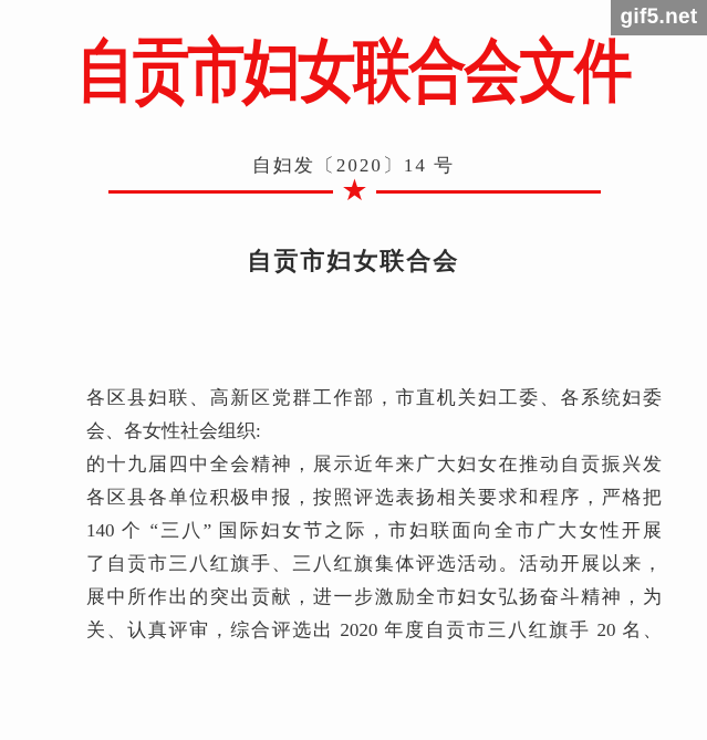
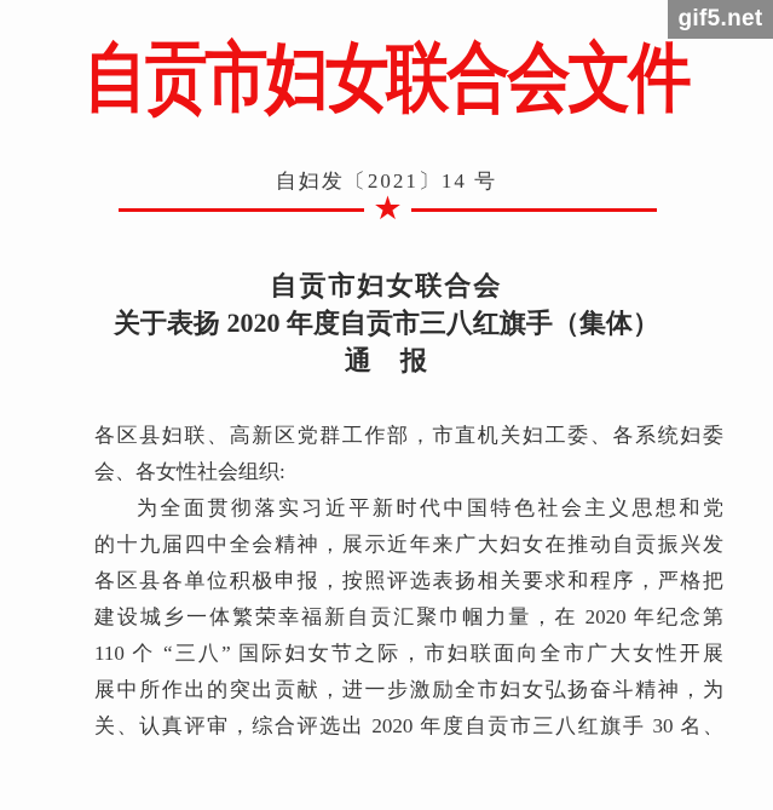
  gif5.net
  自贡市妇女联合会文件
- 自妇发〔2020〕14 号
+ 自妇发〔2021〕14 号
  ★
  自贡市妇女联合会
+ 关于表扬 2020 年度自贡市三八红旗手（集体）
+ 通 报
  各区县妇联、高新区党群工作部，市直机关妇工委、各系统妇委
  会、各女性社会组织:
+ 为全面贯彻落实习近平新时代中国特色社会主义思想和党
  的十九届四中全会精神，展示近年来广大妇女在推动自贡振兴发
  各区县各单位积极申报，按照评选表扬相关要求和程序，严格把
+ 建设城乡一体繁荣幸福新自贡汇聚巾帼力量，在 2020 年纪念第
- 140 个 “三八” 国际妇女节之际，市妇联面向全市广大女性开展
+ 110 个 “三八” 国际妇女节之际，市妇联面向全市广大女性开展
- 了自贡市三八红旗手、三八红旗集体评选活动。活动开展以来，
  展中所作出的突出贡献，进一步激励全市妇女弘扬奋斗精神，为
- 关、认真评审，综合评选出 2020 年度自贡市三八红旗手 20 名、
+ 关、认真评审，综合评选出 2020 年度自贡市三八红旗手 30 名、
